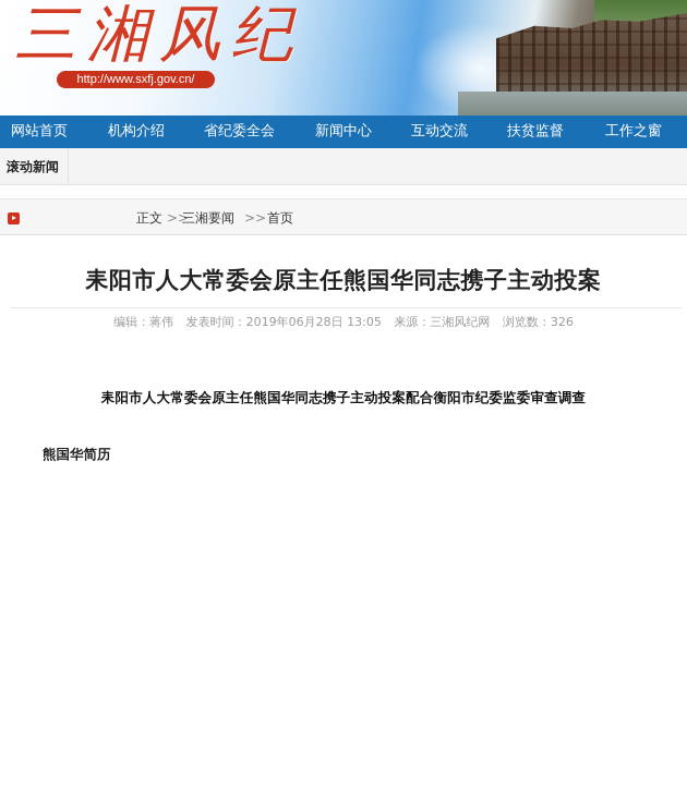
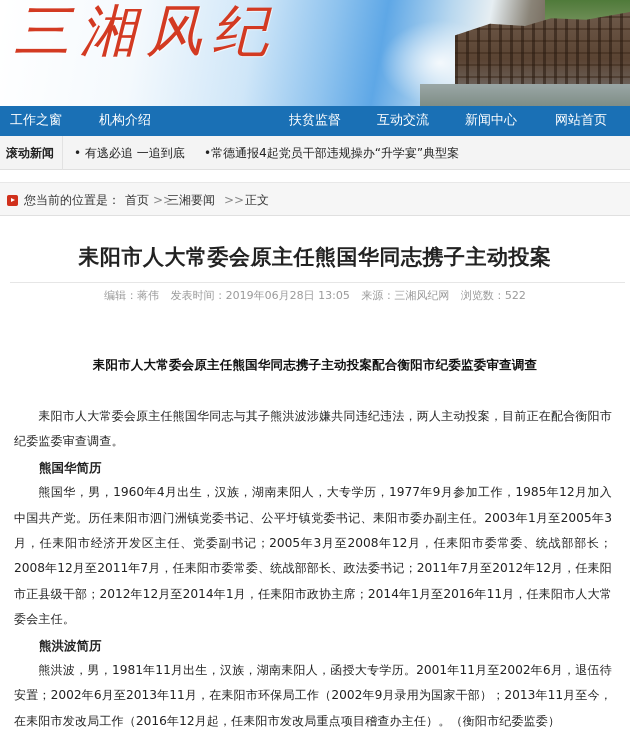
  三湘风纪
- http://www.sxfj.gov.cn/
- 网站首页
+ 工作之窗
  机构介绍
- 省纪委全会
- 新闻中心
+ 扶贫监督
  互动交流
- 扶贫监督
+ 新闻中心
- 工作之窗
+ 网站首页
  滚动新闻
+ • 有逃必追 一追到底
+ •常德通报4起党员干部违规操办“升学宴”典型案
+ 您当前的位置是：
- 正文
+ 首页
  >>
  三湘要闻
  >>
- 首页
+ 正文
  耒阳市人大常委会原主任熊国华同志携子主动投案
- 编辑：蒋伟 发表时间：2019年06月28日 13:05 来源：三湘风纪网 浏览数：326
+ 编辑：蒋伟 发表时间：2019年06月28日 13:05 来源：三湘风纪网 浏览数：522
  耒阳市人大常委会原主任熊国华同志携子主动投案配合衡阳市纪委监委审查调查
+ 耒阳市人大常委会原主任熊国华同志与其子熊洪波涉嫌共同违纪违法，两人主动投案，目前正在配合衡阳市纪委监委审查调查。
  熊国华简历
+ 熊国华，男，1960年4月出生，汉族，湖南耒阳人，大专学历，1977年9月参加工作，1985年12月加入中国共产党。历任耒阳市泗门洲镇党委书记、公平圩镇党委书记、耒阳市委办副主任。2003年1月至2005年3月，任耒阳市经济开发区主任、党委副书记；2005年3月至2008年12月，任耒阳市委常委、统战部部长；2008年12月至2011年7月，任耒阳市委常委、统战部部长、政法委书记；2011年7月至2012年12月，任耒阳市正县级干部；2012年12月至2014年1月，任耒阳市政协主席；2014年1月至2016年11月，任耒阳市人大常委会主任。
+ 熊洪波简历
+ 熊洪波，男，1981年11月出生，汉族，湖南耒阳人，函授大专学历。2001年11月至2002年6月，退伍待安置；2002年6月至2013年11月，在耒阳市环保局工作（2002年9月录用为国家干部）；2013年11月至今，在耒阳市发改局工作（2016年12月起，任耒阳市发改局重点项目稽查办主任）。（衡阳市纪委监委）
